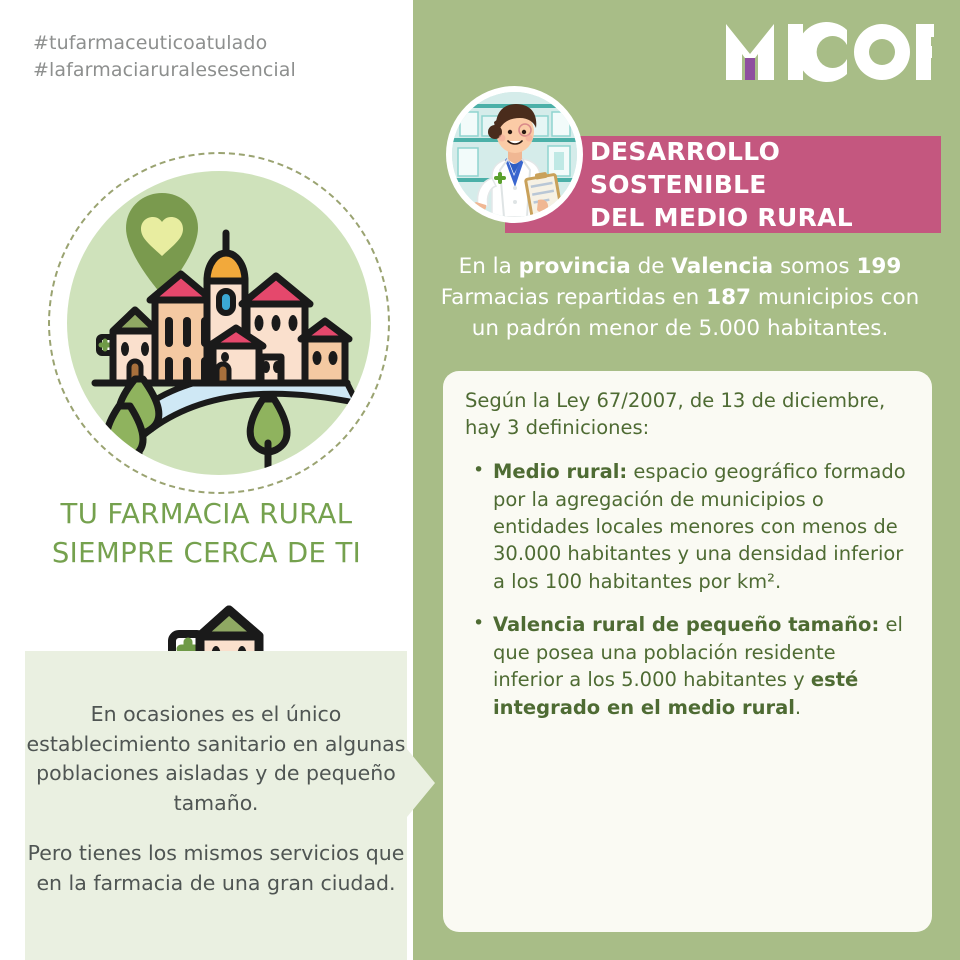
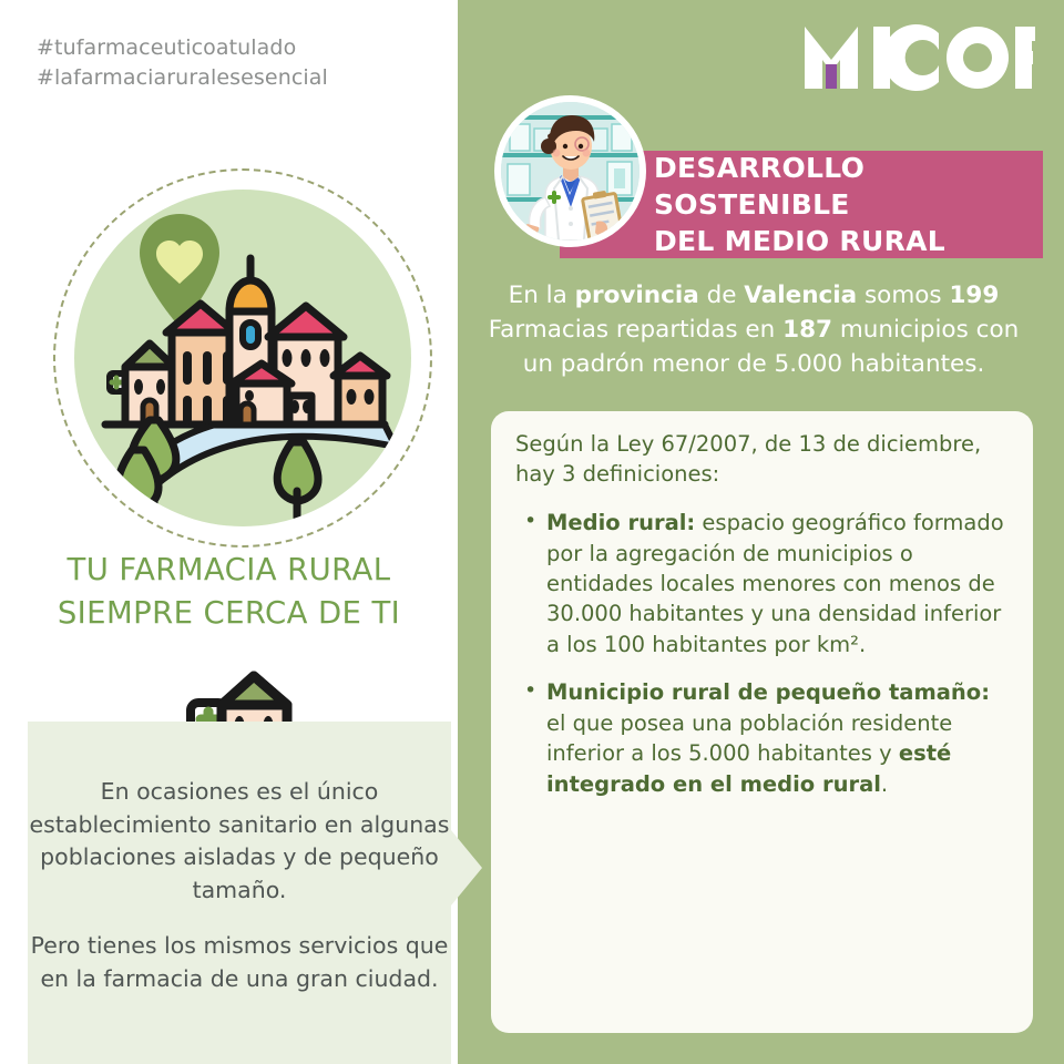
  #tufarmaceuticoatulado
  #lafarmaciaruralesesencial
  TU FARMACIA RURAL
  SIEMPRE CERCA DE TI
  En ocasiones es el único establecimiento sanitario en algunas poblaciones aisladas y de pequeño tamaño.
  Pero tienes los mismos servicios que en la farmacia de una gran ciudad.
  DESARROLLO SOSTENIBLE
  DEL MEDIO RURAL
  En la provincia de Valencia somos 199 Farmacias repartidas en 187 municipios con un padrón menor de 5.000 habitantes.
  Según la Ley 67/2007, de 13 de diciembre, hay 3 definiciones:
  Medio rural: espacio geográfico formado por la agregación de municipios o entidades locales menores con menos de 30.000 habitantes y una densidad inferior a los 100 habitantes por km².
- Valencia rural de pequeño tamaño: el que posea una población residente inferior a los 5.000 habitantes y esté integrado en el medio rural.
+ Municipio rural de pequeño tamaño: el que posea una población residente inferior a los 5.000 habitantes y esté integrado en el medio rural.
